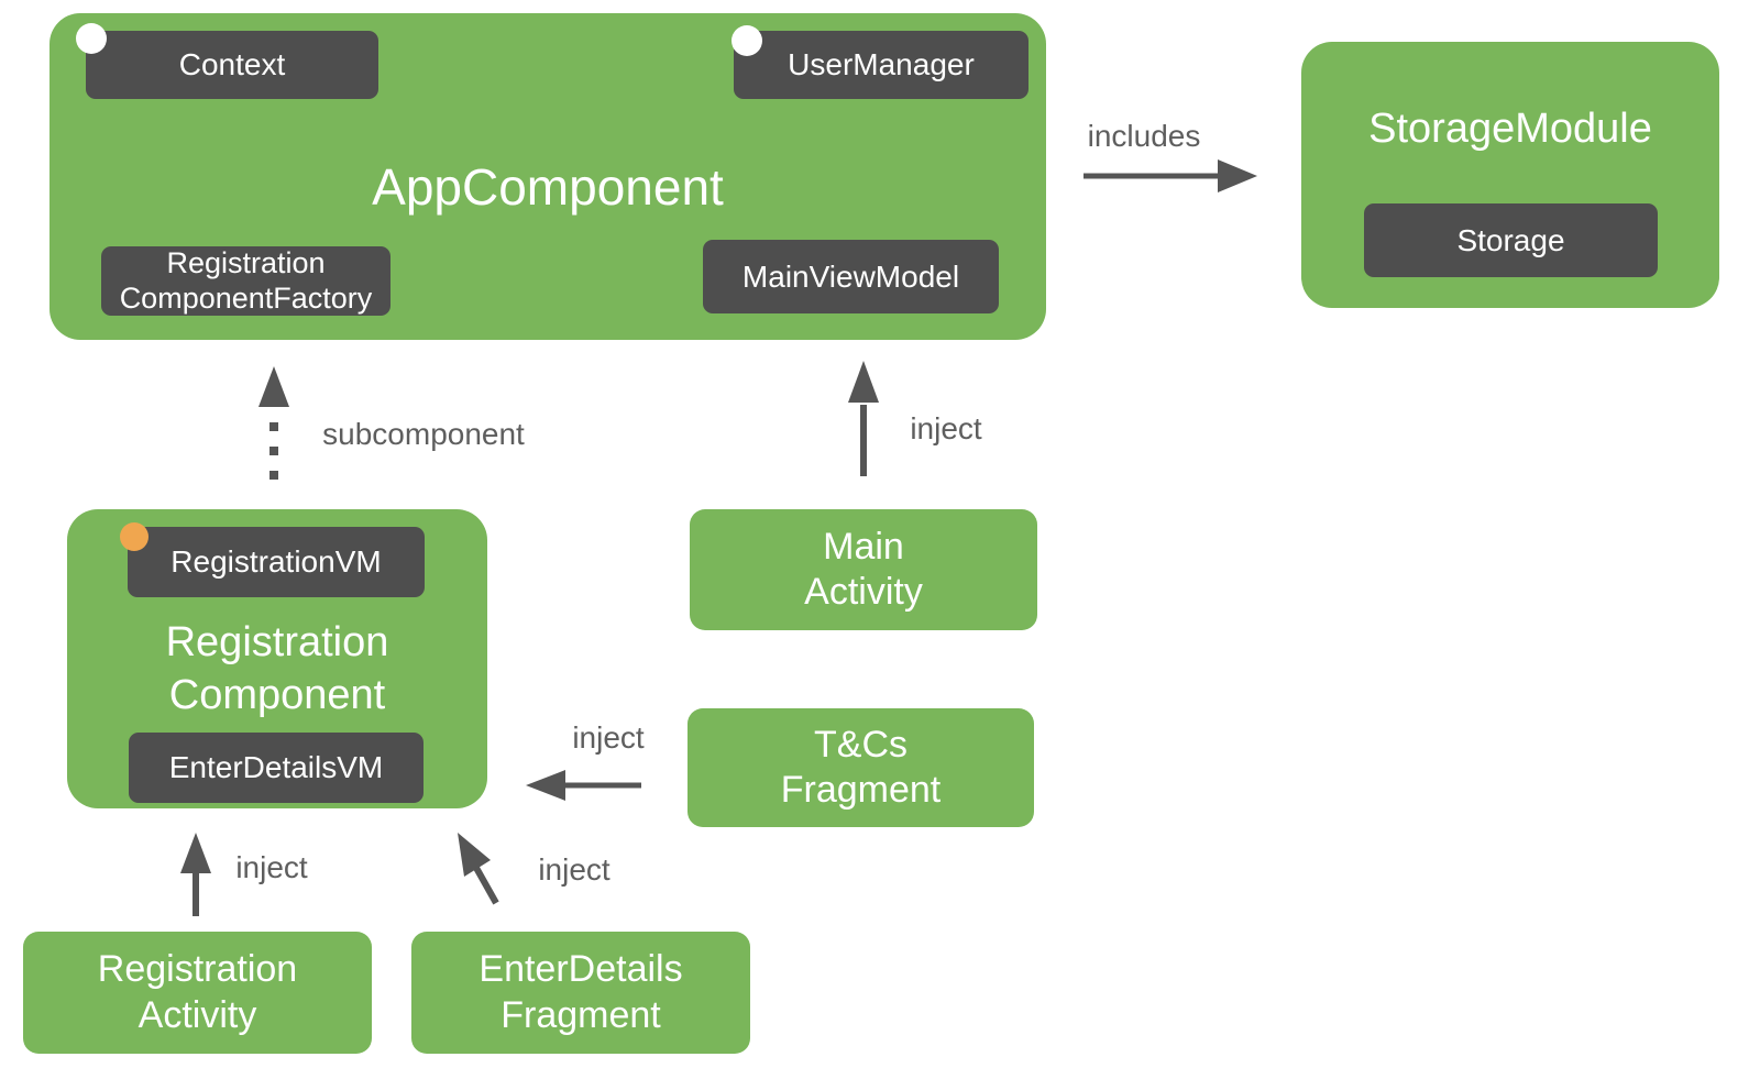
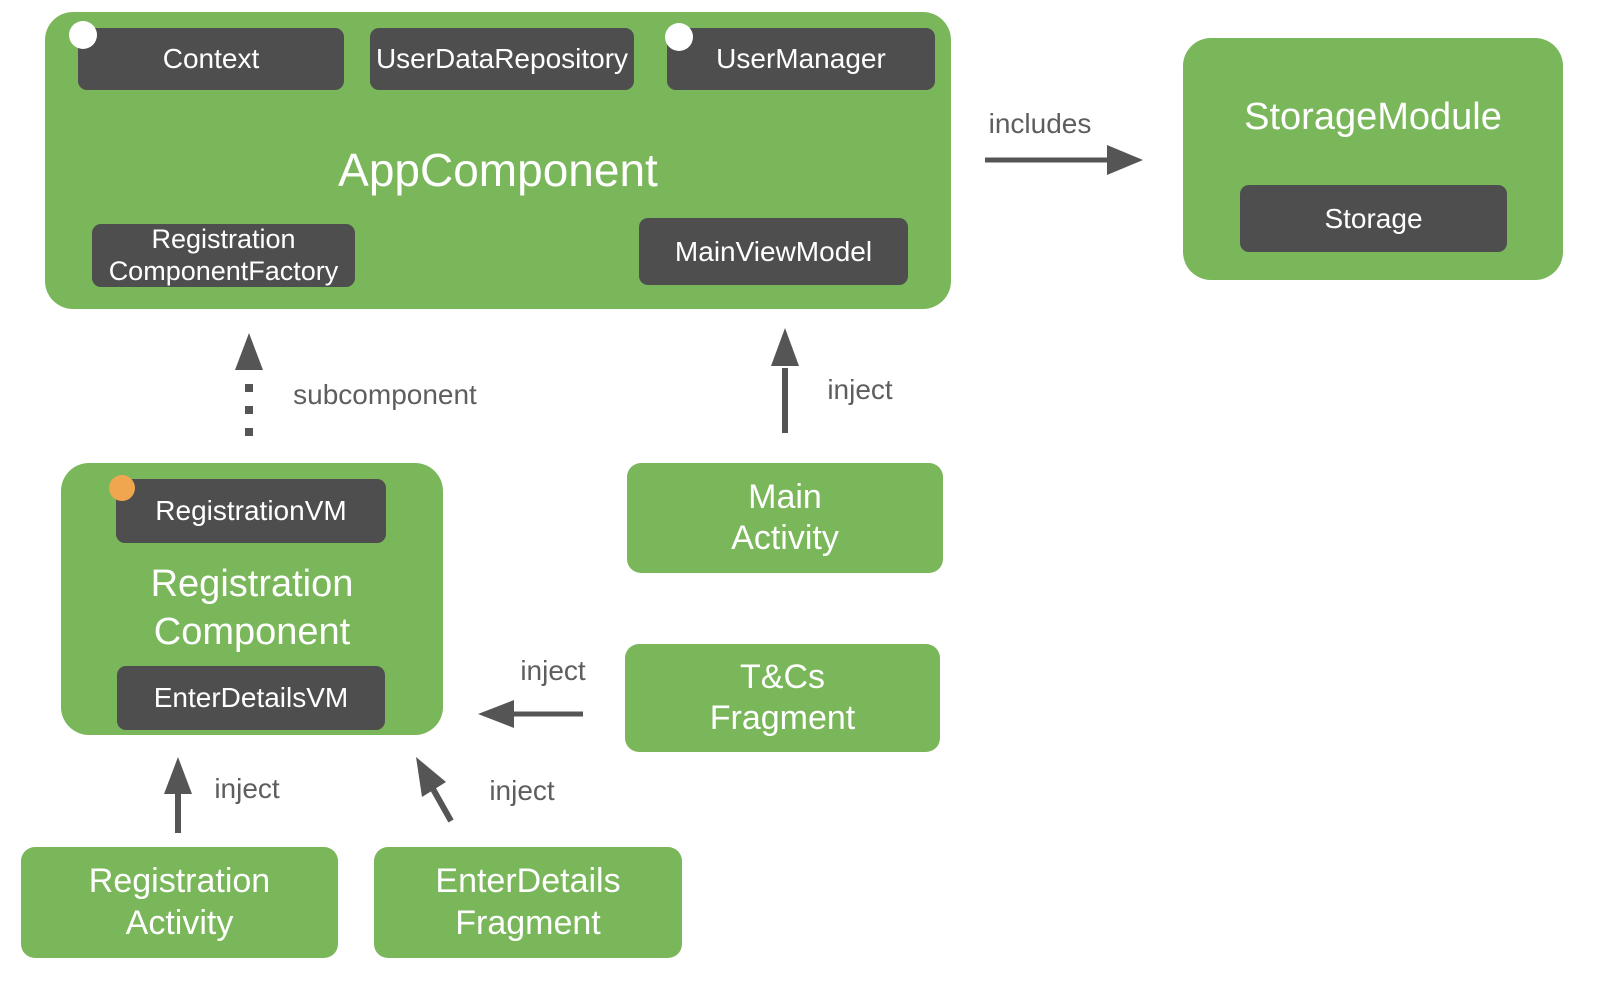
  includes
  subcomponent
  inject
  inject
  inject
  inject
  AppComponent
  Context
+ UserDataRepository
  UserManager
  Registration
  ComponentFactory
  MainViewModel
  StorageModule
  Storage
  RegistrationVM
  Registration
  Component
  EnterDetailsVM
  Main
  Activity
  T&Cs
  Fragment
  Registration
  Activity
  EnterDetails
  Fragment
